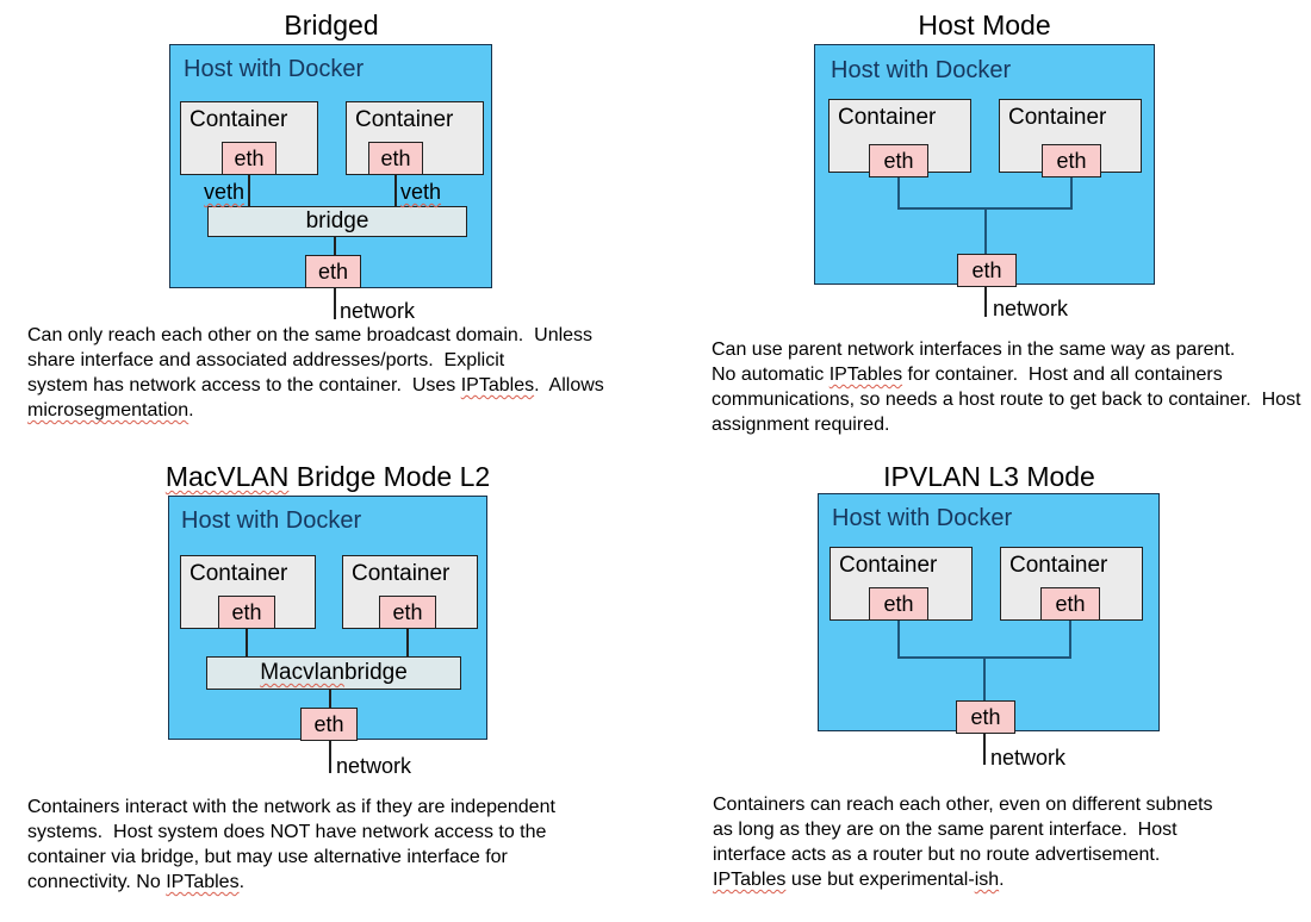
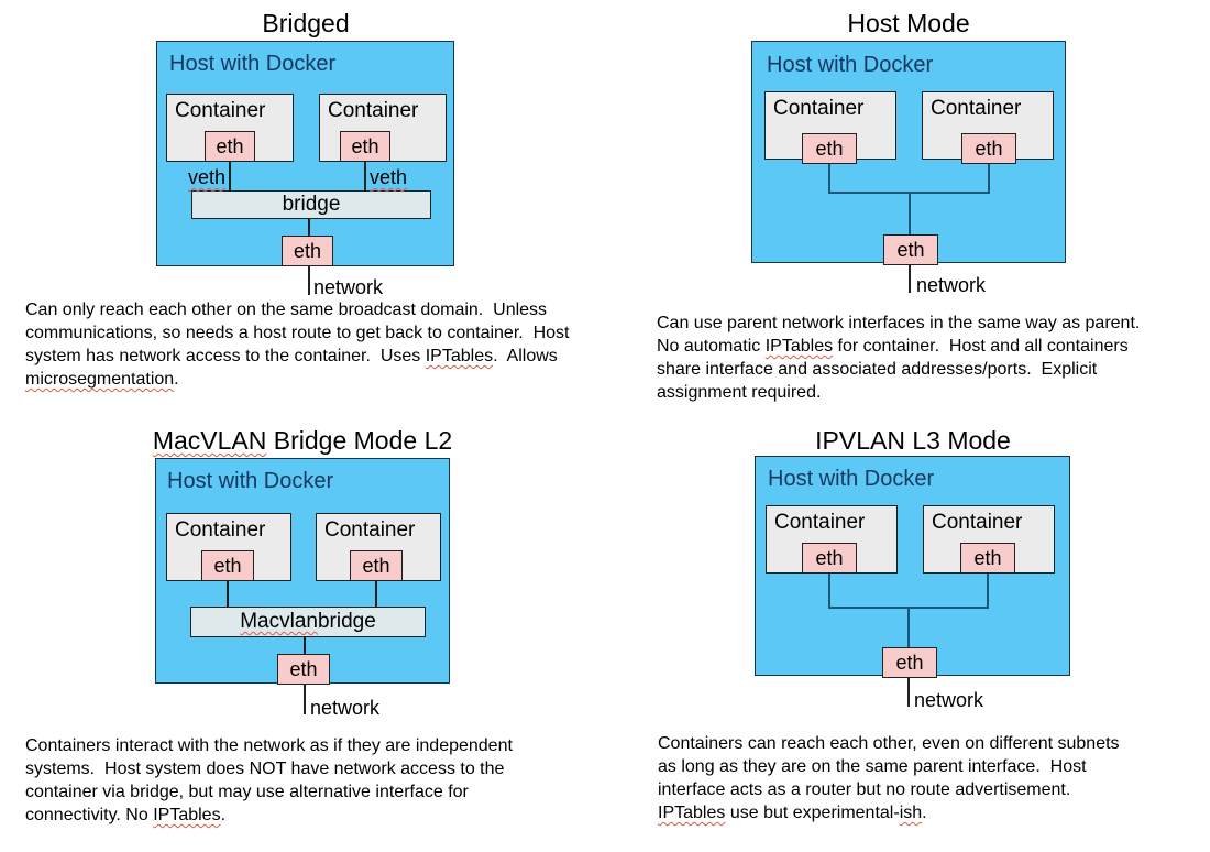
  Bridged
  Host with Docker
  Container
  Container
  bridge
  eth
  eth
  eth
  veth
  veth
  network
  Can only reach each other on the same broadcast domain. Unless
- share interface and associated addresses/ports. Explicit
+ communications, so needs a host route to get back to container. Host
  system has network access to the container. Uses IPTables. Allows
  microsegmentation.
  Host Mode
  Host with Docker
  Container
  Container
  eth
  eth
  eth
  network
  Can use parent network interfaces in the same way as parent.
  No automatic IPTables for container. Host and all containers
- communications, so needs a host route to get back to container. Host
+ share interface and associated addresses/ports. Explicit
  assignment required.
  MacVLAN Bridge Mode L2
  Host with Docker
  Container
  Container
  Macvlan
  bridge
  eth
  eth
  eth
  network
  Containers interact with the network as if they are independent
  systems. Host system does NOT have network access to the
  container via bridge, but may use alternative interface for
  connectivity. No IPTables.
  IPVLAN L3 Mode
  Host with Docker
  Container
  Container
  eth
  eth
  eth
  network
  Containers can reach each other, even on different subnets
  as long as they are on the same parent interface. Host
  interface acts as a router but no route advertisement.
  IPTables use but experimental-ish.
